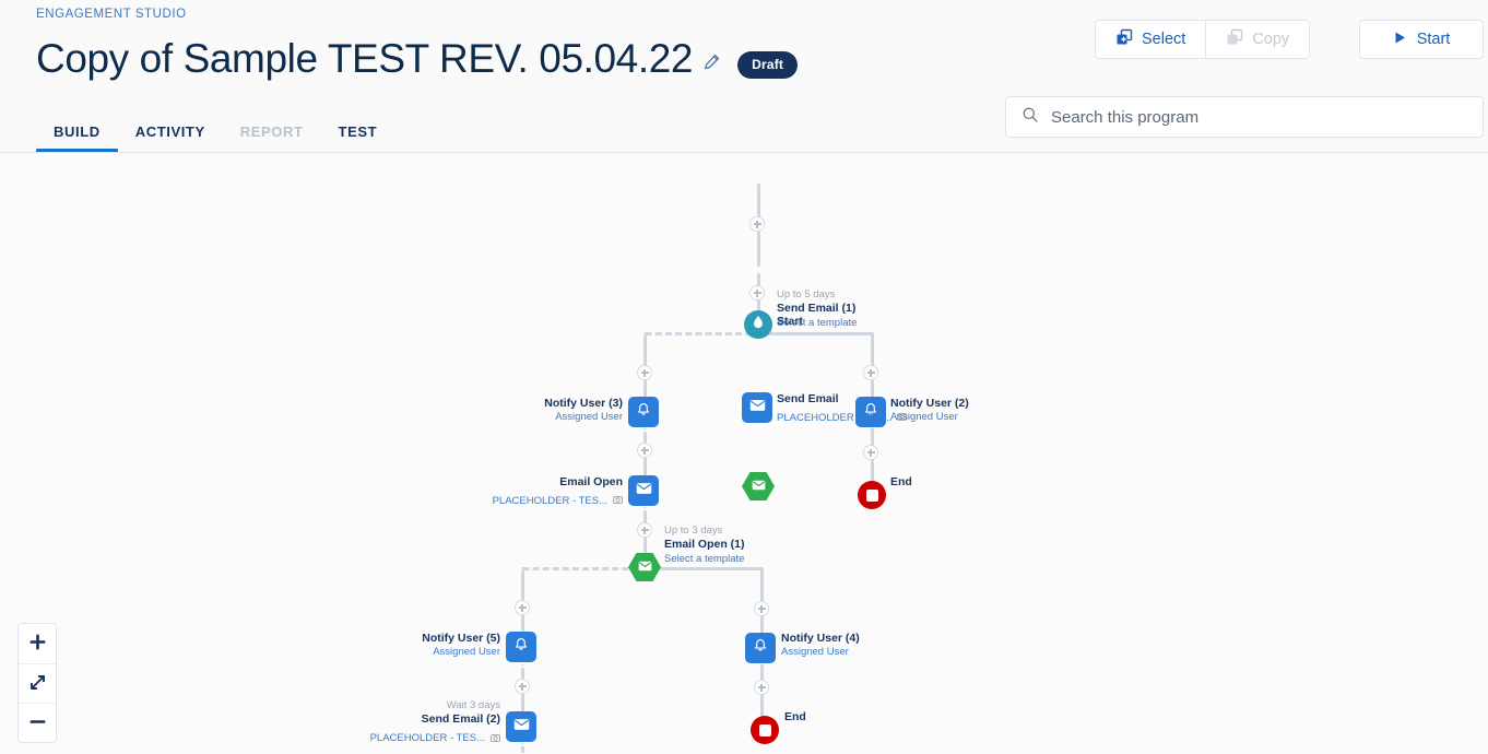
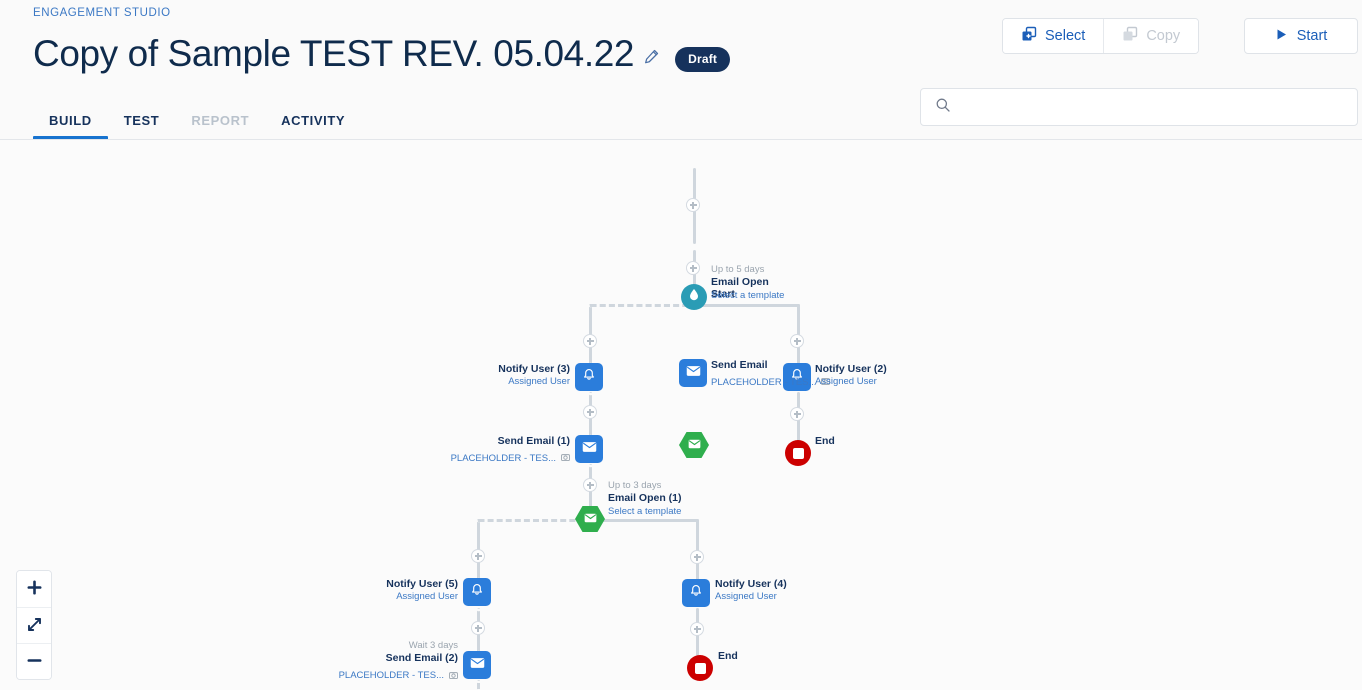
  ENGAGEMENT STUDIO
  Copy of Sample TEST REV. 05.04.22
  Draft
  BUILD
- ACTIVITY
+ TEST
  REPORT
- TEST
+ ACTIVITY
  Select
  Copy
  Start
- Search this program
  Start
  Send Email
  PLACEHOLDER - TES...
  Up to 5 days
- Send Email (1)
+ Email Open
  Select a template
  Notify User (2)
  Assigned User
  End
  Notify User (3)
  Assigned User
- Email Open
+ Send Email (1)
  PLACEHOLDER - TES...
  Up to 3 days
  Email Open (1)
  Select a template
  Notify User (4)
  Assigned User
  End
  Notify User (5)
  Assigned User
  Wait 3 days
  Send Email (2)
  PLACEHOLDER - TES...
